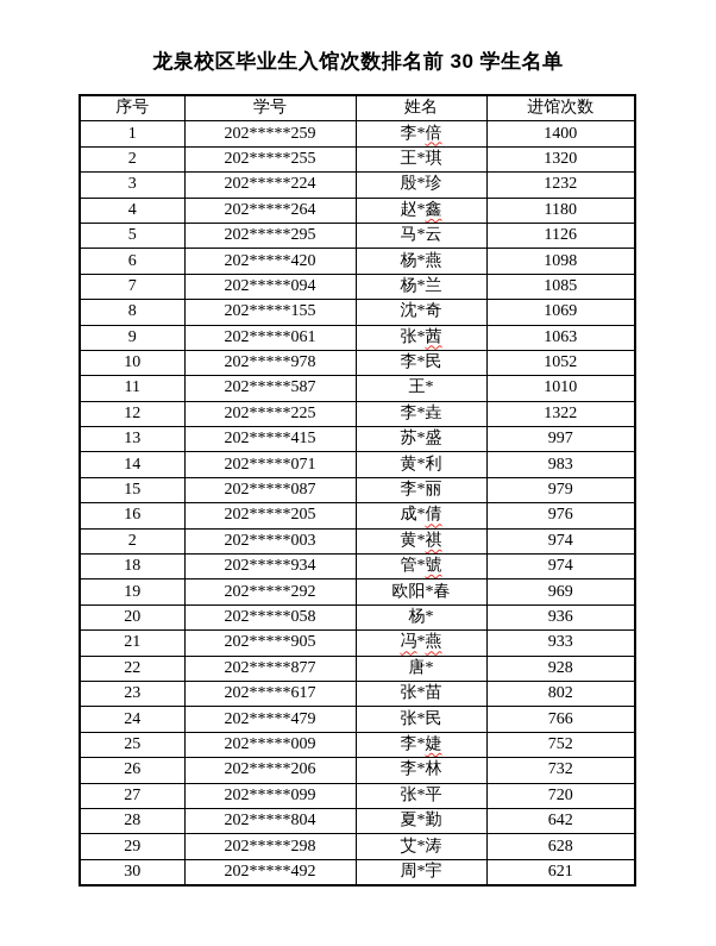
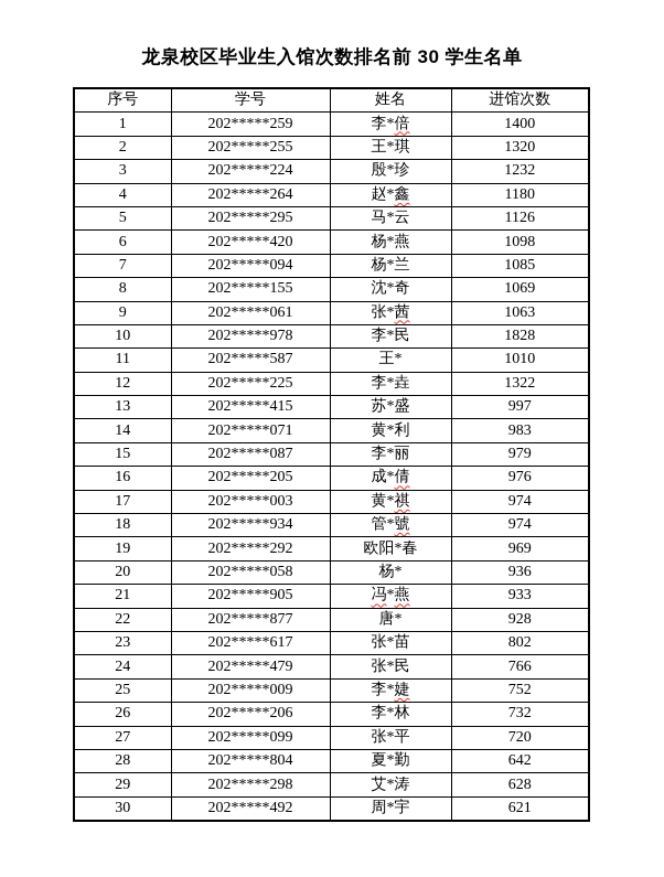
  龙泉校区毕业生入馆次数排名前 30 学生名单
  序号	学号	姓名	进馆次数
  1	202*****259	李*倍	1400
  2	202*****255	王*琪	1320
  3	202*****224	殷*珍	1232
  4	202*****264	赵*鑫	1180
  5	202*****295	马*云	1126
  6	202*****420	杨*燕	1098
  7	202*****094	杨*兰	1085
  8	202*****155	沈*奇	1069
  9	202*****061	张*茜	1063
- 10	202*****978	李*民	1052
+ 10	202*****978	李*民	1828
  11	202*****587	王*	1010
  12	202*****225	李*垚	1322
  13	202*****415	苏*盛	997
  14	202*****071	黄*利	983
  15	202*****087	李*丽	979
  16	202*****205	成*倩	976
- 2	202*****003	黄*祺	974
+ 17	202*****003	黄*祺	974
  18	202*****934	管*號	974
  19	202*****292	欧阳*春	969
  20	202*****058	杨*	936
  21	202*****905	冯*燕	933
  22	202*****877	唐*	928
  23	202*****617	张*苗	802
  24	202*****479	张*民	766
  25	202*****009	李*婕	752
  26	202*****206	李*林	732
  27	202*****099	张*平	720
  28	202*****804	夏*勤	642
  29	202*****298	艾*涛	628
  30	202*****492	周*宇	621
